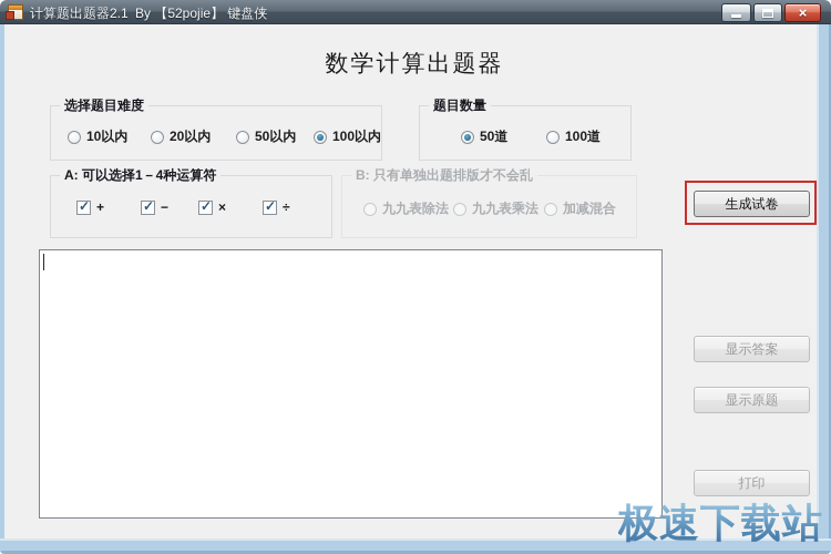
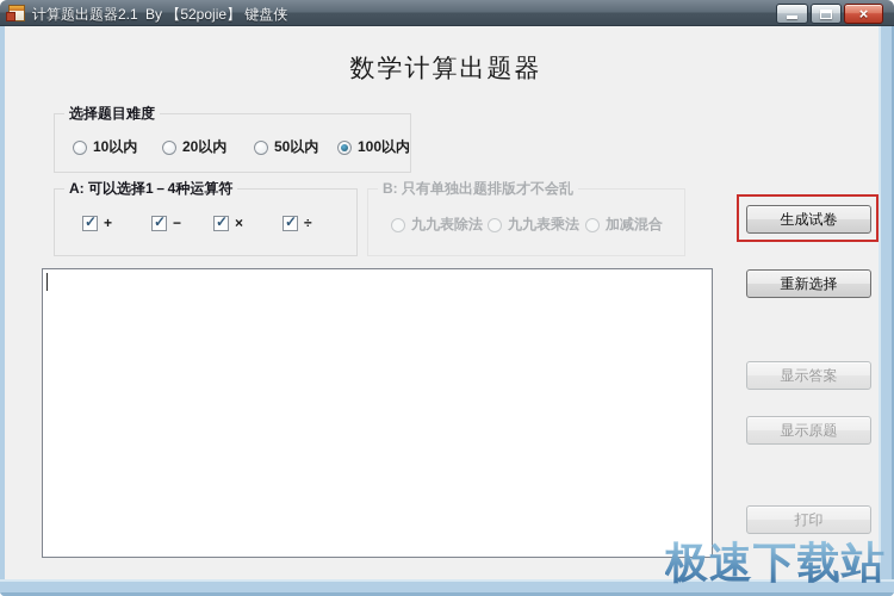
  计算题出题器2.1
  By 【52pojie】 键盘侠
  ×
  数学计算出题器
  选择题目难度
  10以内
  20以内
  50以内
  100以内
- 题目数量
- 50道
- 100道
  A: 可以选择1－4种运算符
  +
  −
  ×
  ÷
  B: 只有单独出题排版才不会乱
  九九表除法
  九九表乘法
  加减混合
  生成试卷
+ 重新选择
  显示答案
  显示原题
  打印
  极速下载站
